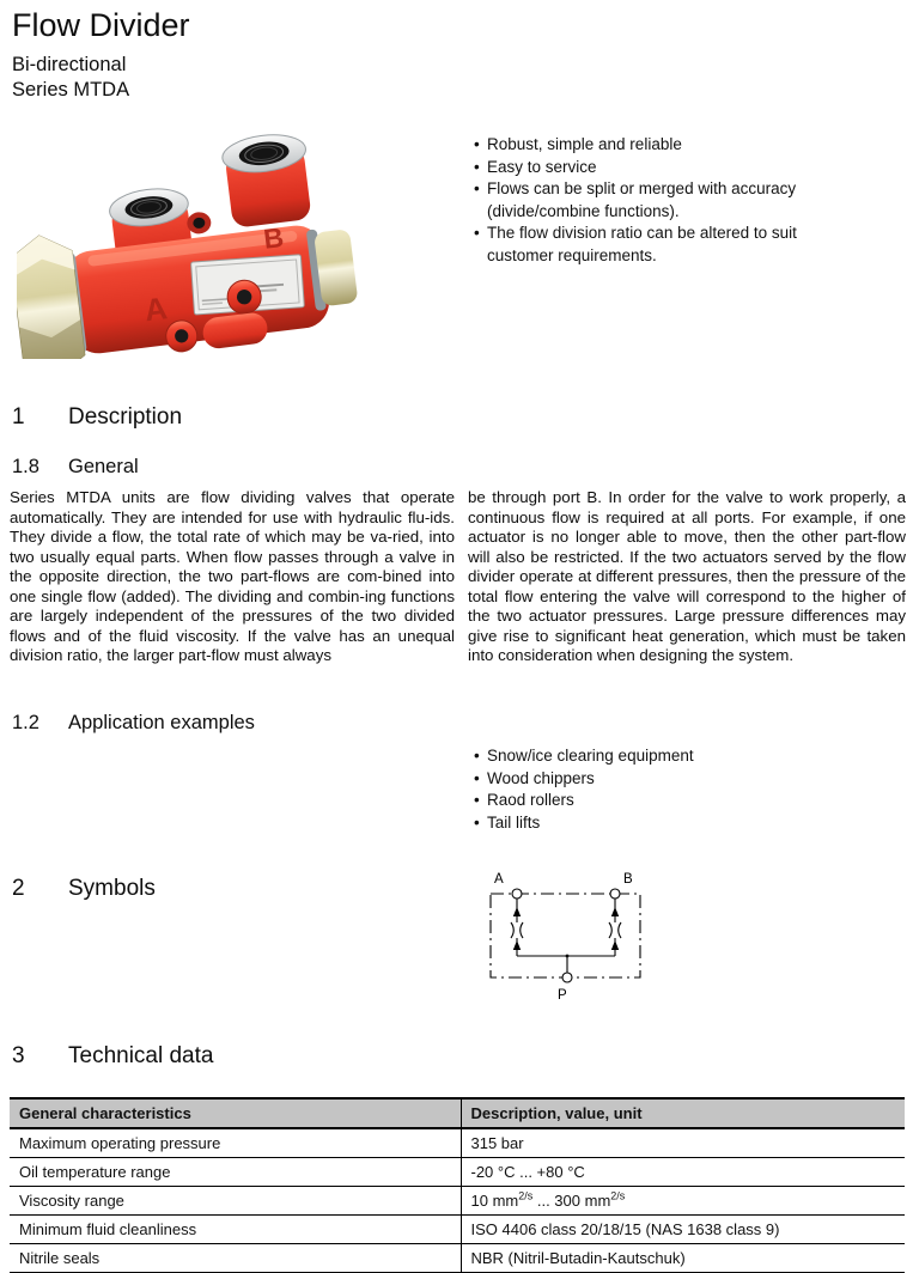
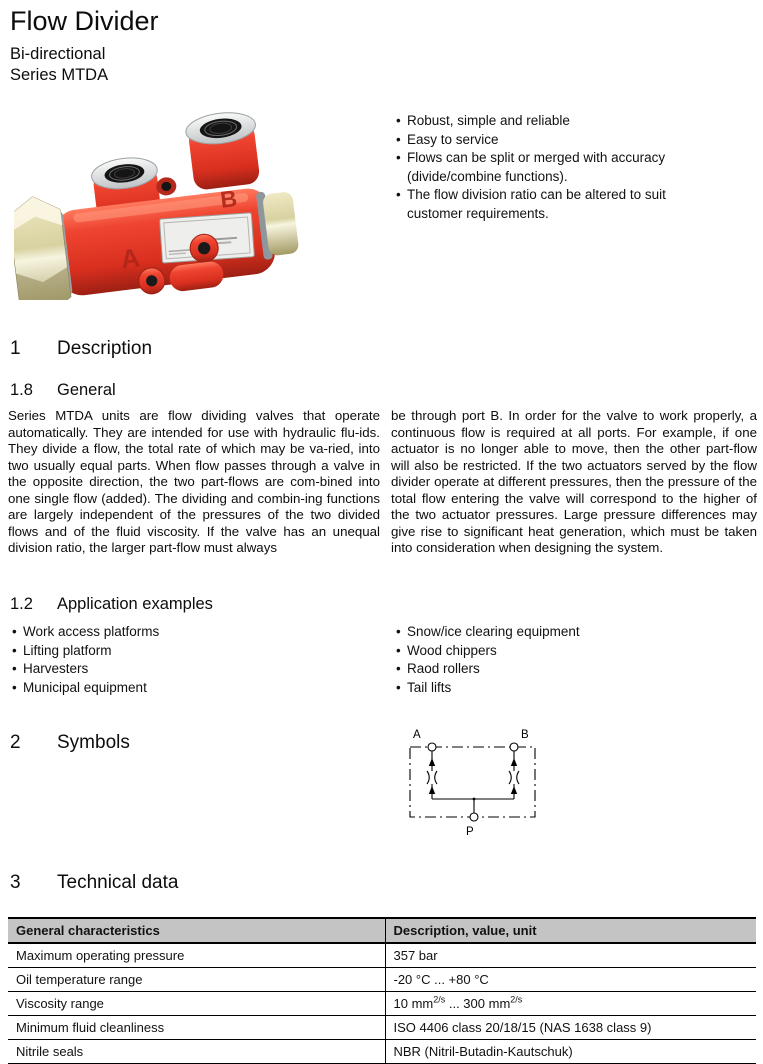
  Flow Divider
  Bi-directional
  Series MTDA
  Robust, simple and reliable
  Easy to service
  Flows can be split or merged with accuracy (divide/combine functions).
  The flow division ratio can be altered to suit customer requirements.
  1 Description
  1.8 General
  Series MTDA units are flow dividing valves that operate automatically. They are intended for use with hydraulic flu-ids. They divide a flow, the total rate of which may be va-ried, into two usually equal parts. When flow passes through a valve in the opposite direction, the two part-flows are com-bined into one single flow (added). The dividing and combin-ing functions are largely independent of the pressures of the two divided flows and of the fluid viscosity. If the valve has an unequal division ratio, the larger part-flow must always
  be through port B. In order for the valve to work properly, a continuous flow is required at all ports. For example, if one actuator is no longer able to move, then the other part-flow will also be restricted. If the two actuators served by the flow divider operate at different pressures, then the pressure of the total flow entering the valve will correspond to the higher of the two actuator pressures. Large pressure differences may give rise to significant heat generation, which must be taken into consideration when designing the system.
  1.2 Application examples
+ Work access platforms
+ Lifting platform
+ Harvesters
+ Municipal equipment
  Snow/ice clearing equipment
  Wood chippers
  Raod rollers
  Tail lifts
  2 Symbols
  A
  B
  P
  3 Technical data
  General characteristics	Description, value, unit
- Maximum operating pressure	315 bar
+ Maximum operating pressure	357 bar
  Oil temperature range	-20 °C ... +80 °C
  Viscosity range	10 mm2/s ... 300 mm2/s
  Minimum fluid cleanliness	ISO 4406 class 20/18/15 (NAS 1638 class 9)
  Nitrile seals	NBR (Nitril-Butadin-Kautschuk)
